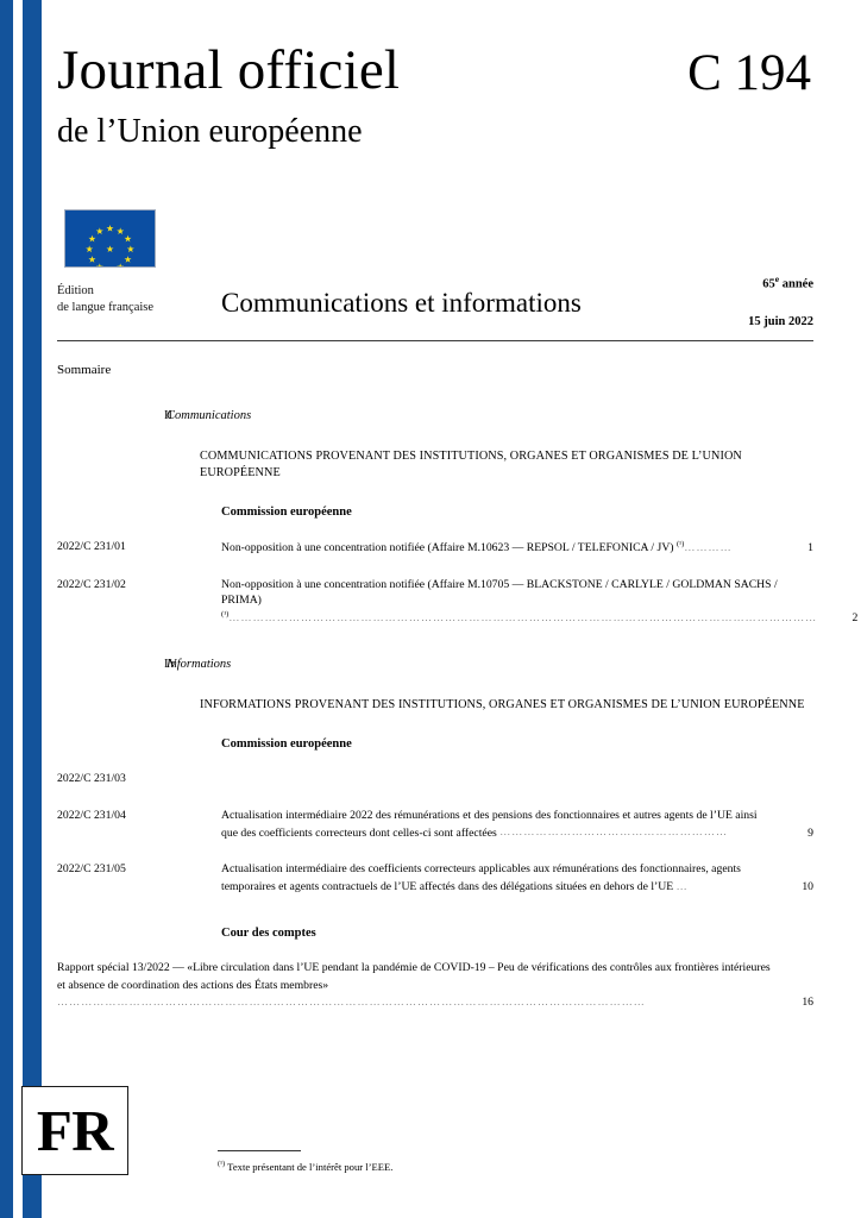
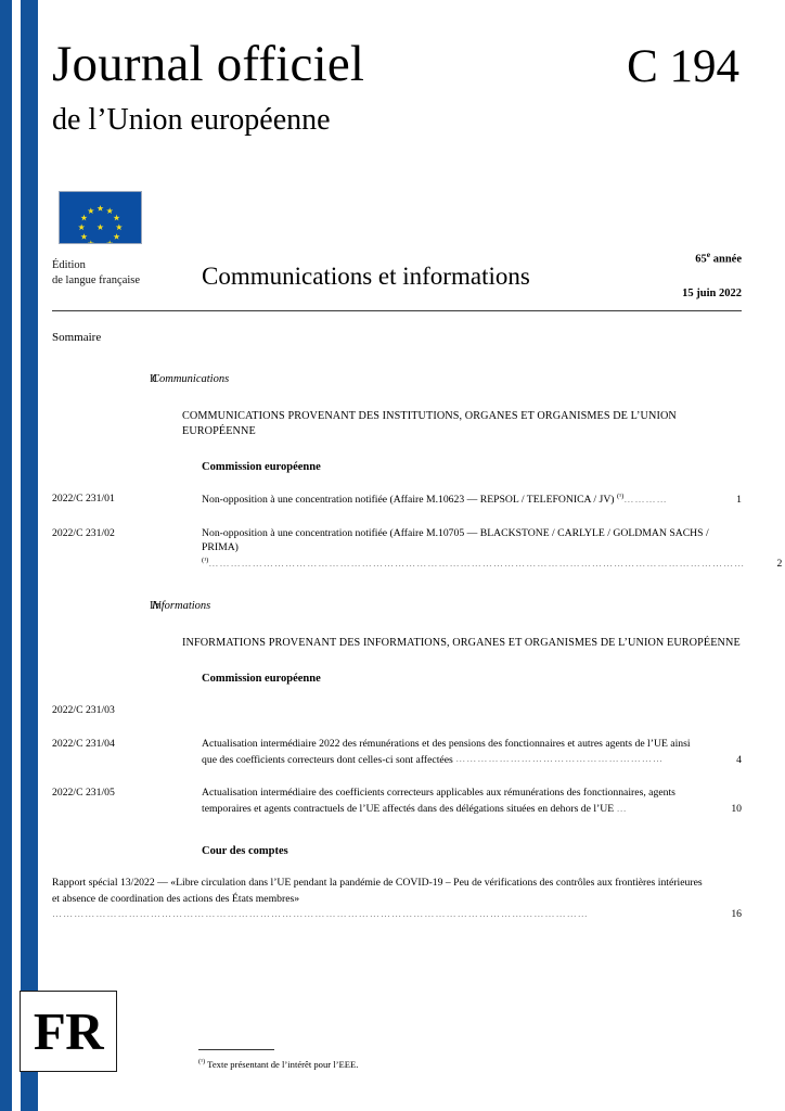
  Journal officiel
  C 194
  de l’Union européenne
  Édition
  de langue française
  Communications et informations
  65e année
  15 juin 2022
  Sommaire
  II
  Communications
  COMMUNICATIONS PROVENANT DES INSTITUTIONS, ORGANES ET ORGANISMES DE L’UNION EUROPÉENNE
  Commission européenne
  2022/C 231/01
  Non-opposition à une concentration notifiée (Affaire M.10623 — REPSOL / TELEFONICA / JV) …………
  1
  2022/C 231/02
  Non-opposition à une concentration notifiée (Affaire M.10705 — BLACKSTONE / CARLYLE / GOLDMAN SACHS / PRIMA)…………………………………………………………………………………………………………………………………
  2
  IV
  Informations
- INFORMATIONS PROVENANT DES INSTITUTIONS, ORGANES ET ORGANISMES DE L’UNION EUROPÉENNE
+ INFORMATIONS PROVENANT DES INFORMATIONS, ORGANES ET ORGANISMES DE L’UNION EUROPÉENNE
  Commission européenne
  2022/C 231/03
  2022/C 231/04
  Actualisation intermédiaire 2022 des rémunérations et des pensions des fonctionnaires et autres agents de l’UE ainsi que des coefficients correcteurs dont celles-ci sont affectées …………………………………………………
- 9
+ 4
  2022/C 231/05
  Actualisation intermédiaire des coefficients correcteurs applicables aux rémunérations des fonctionnaires, agents temporaires et agents contractuels de l’UE affectés dans des délégations situées en dehors de l’UE …
  10
  Cour des comptes
  Rapport spécial 13/2022 — «Libre circulation dans l’UE pendant la pandémie de COVID-19 – Peu de vérifications des contrôles aux frontières intérieures et absence de coordination des actions des États membres» …………………………………………………………………………………………………………………………………
  16
  FR
  Texte présentant de l’intérêt pour l’EEE.
